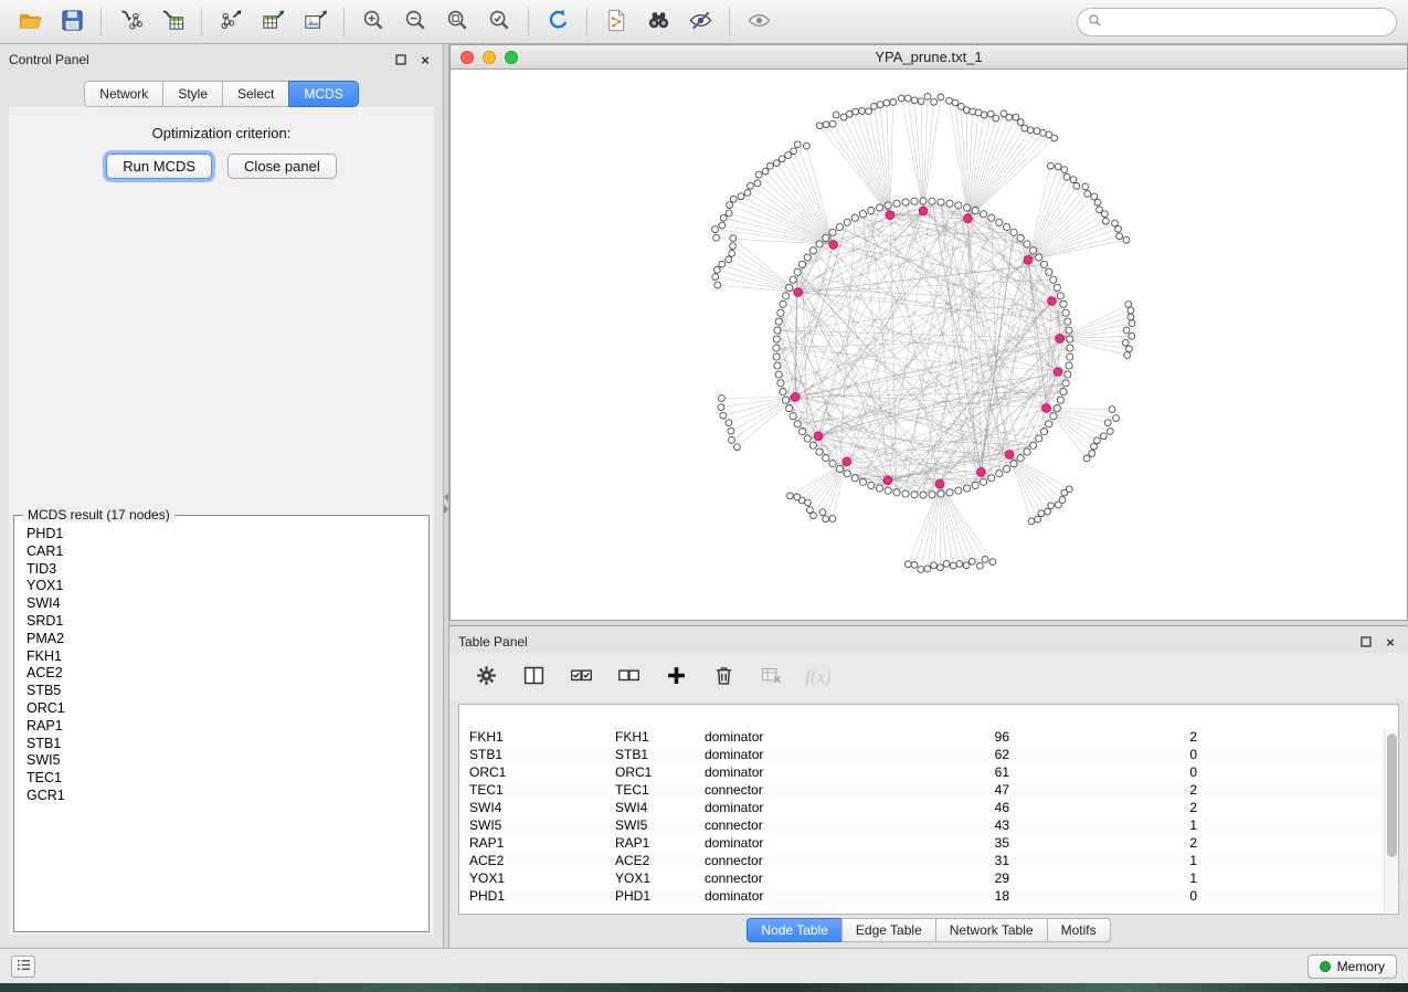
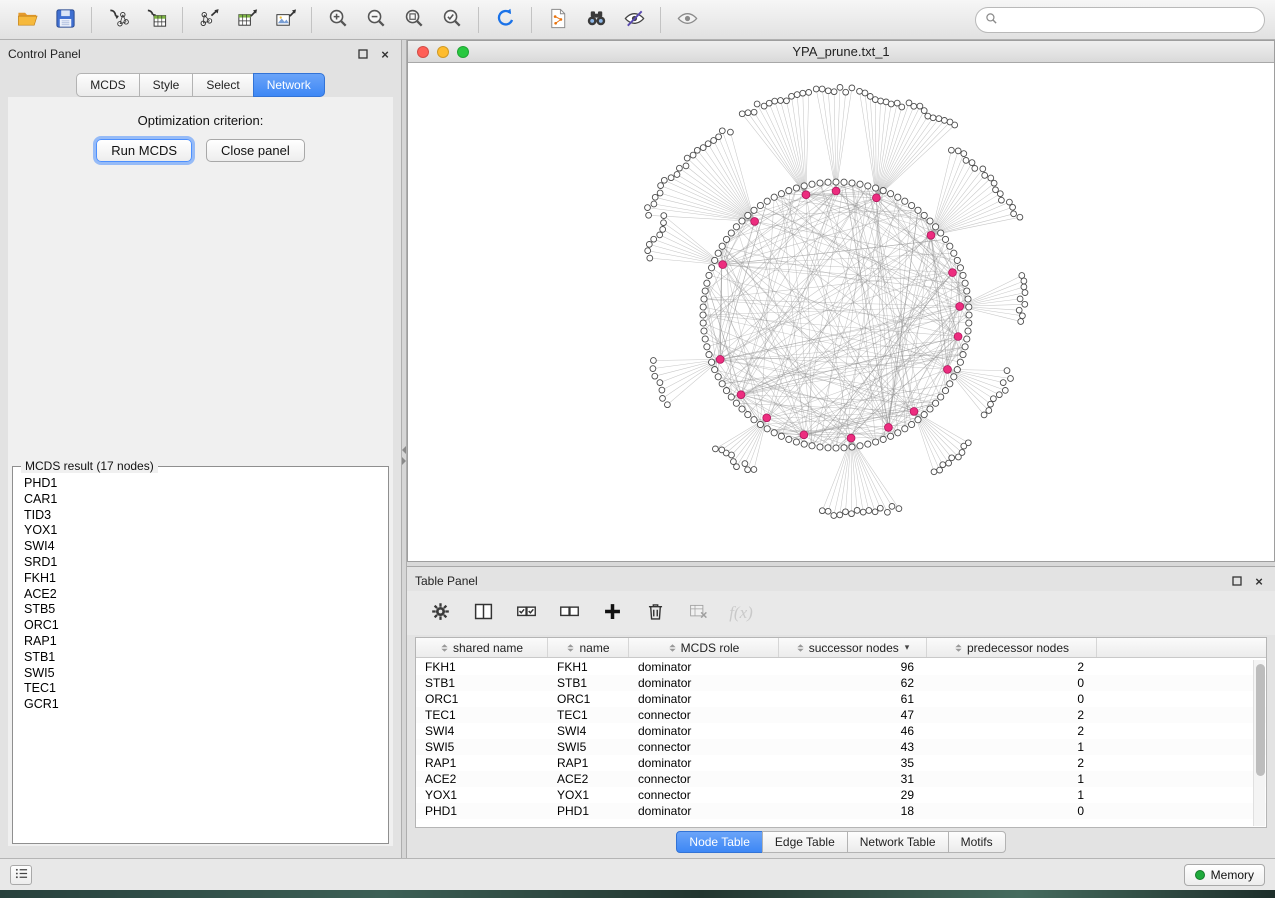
  Control Panel
  ×
- Network
+ MCDS
  Style
  Select
- MCDS
+ Network
  Optimization criterion:
  Run MCDS
  Close panel
  MCDS result (17 nodes)
  PHD1
  CAR1
  TID3
  YOX1
  SWI4
  SRD1
- PMA2
  FKH1
  ACE2
  STB5
  ORC1
  RAP1
  STB1
  SWI5
  TEC1
  GCR1
  YPA_prune.txt_1
  Table Panel
  ×
  f(x)
+ shared name
+ name
+ MCDS role
+ successor nodes
+ ▾
+ predecessor nodes
  FKH1
  FKH1
  dominator
  96
  2
  STB1
  STB1
  dominator
  62
  0
  ORC1
  ORC1
  dominator
  61
  0
  TEC1
  TEC1
  connector
  47
  2
  SWI4
  SWI4
  dominator
  46
  2
  SWI5
  SWI5
  connector
  43
  1
  RAP1
  RAP1
  dominator
  35
  2
  ACE2
  ACE2
  connector
  31
  1
  YOX1
  YOX1
  connector
  29
  1
  PHD1
  PHD1
  dominator
  18
  0
  Node Table
  Edge Table
  Network Table
  Motifs
  Memory
